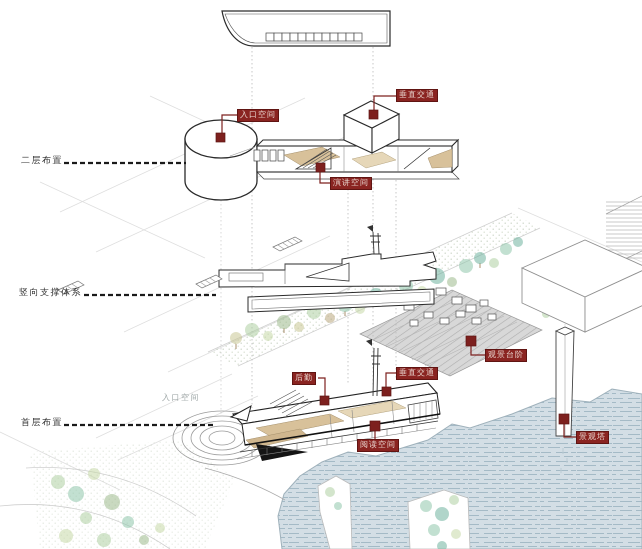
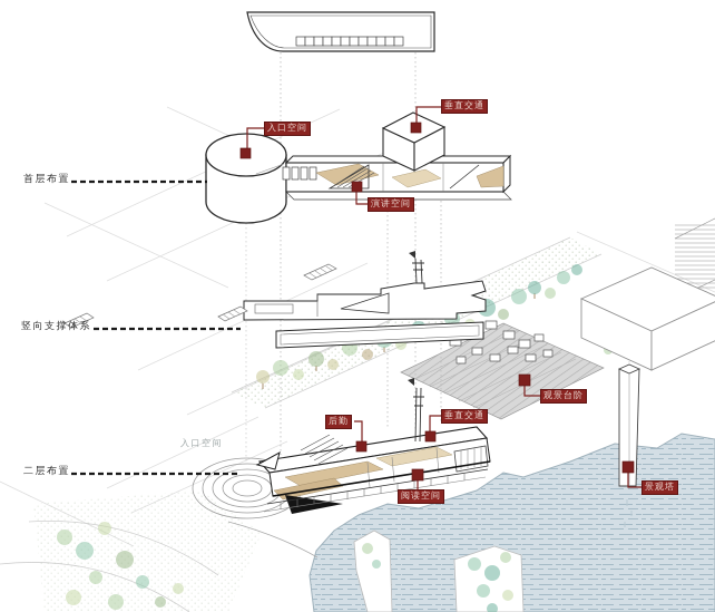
- 二层布置
+ 首层布置
  竖向支撑体系
- 首层布置
+ 二层布置
  入口空间
  入口空间
  垂直交通
  演讲空间
  观景台阶
  垂直交通
  后勤
  阅读空间
  景观塔
